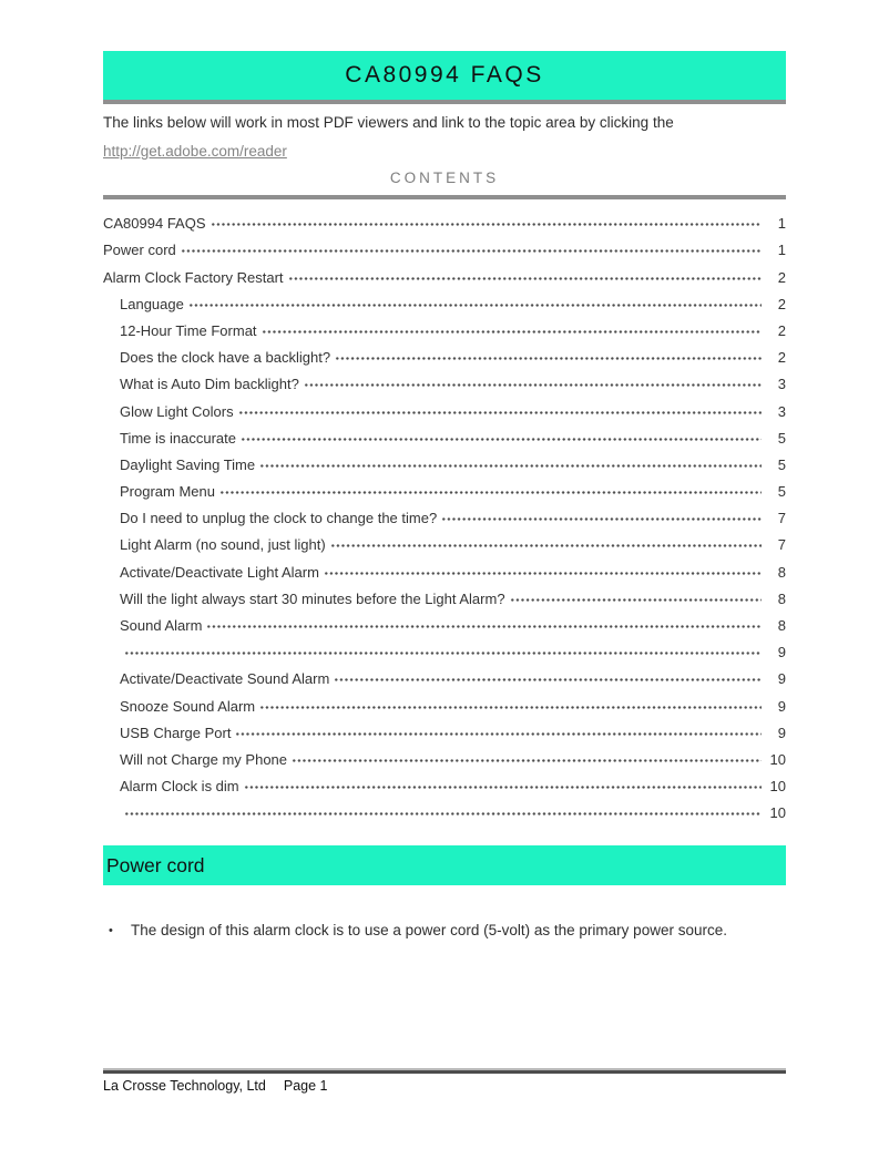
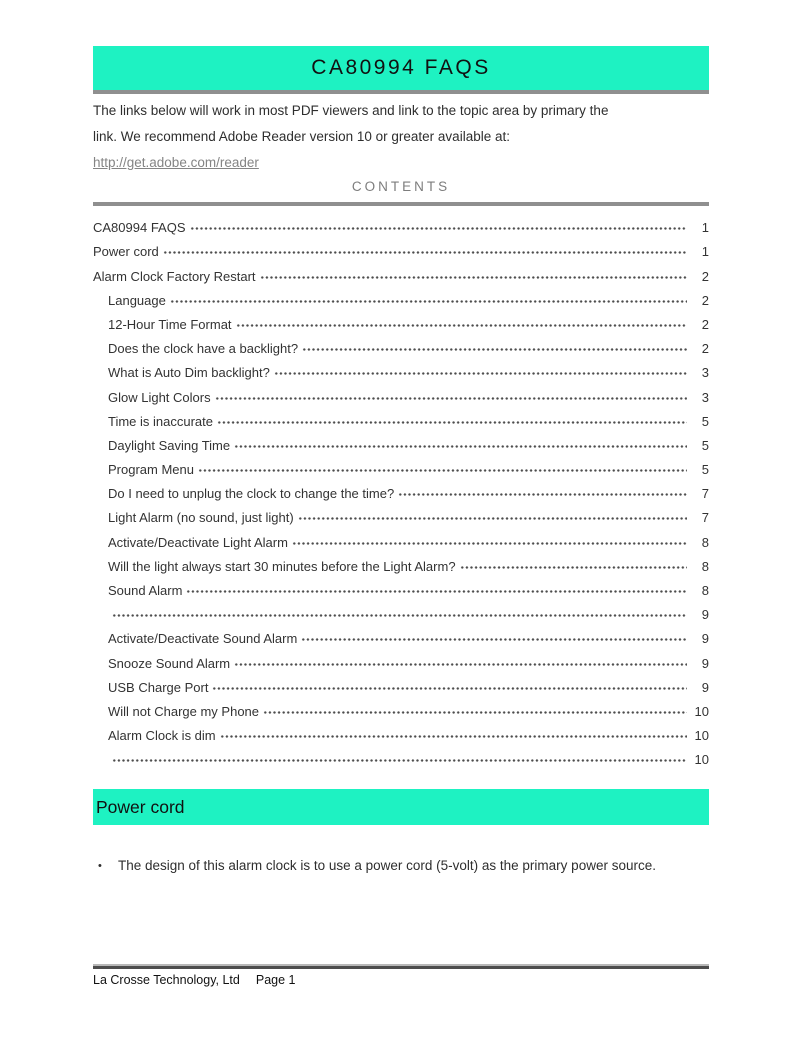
  CA80994 FAQS
- The links below will work in most PDF viewers and link to the topic area by clicking the
+ The links below will work in most PDF viewers and link to the topic area by primary the
+ link. We recommend Adobe Reader version 10 or greater available at:
  http://get.adobe.com/reader
  CONTENTS
  CA80994 FAQS
  1
  Power cord
  1
  Alarm Clock Factory Restart
  2
  Language
  2
  12-Hour Time Format
  2
  Does the clock have a backlight?
  2
  What is Auto Dim backlight?
  3
  Glow Light Colors
  3
  Time is inaccurate
  5
  Daylight Saving Time
  5
  Program Menu
  5
  Do I need to unplug the clock to change the time?
  7
  Light Alarm (no sound, just light)
  7
  Activate/Deactivate Light Alarm
  8
  Will the light always start 30 minutes before the Light Alarm?
  8
  Sound Alarm
  8
  9
  Activate/Deactivate Sound Alarm
  9
  Snooze Sound Alarm
  9
  USB Charge Port
  9
  Will not Charge my Phone
  10
  Alarm Clock is dim
  10
  10
  Power cord
  •
  The design of this alarm clock is to use a power cord (5-volt) as the primary power source.
  La Crosse Technology, Ltd Page 1
